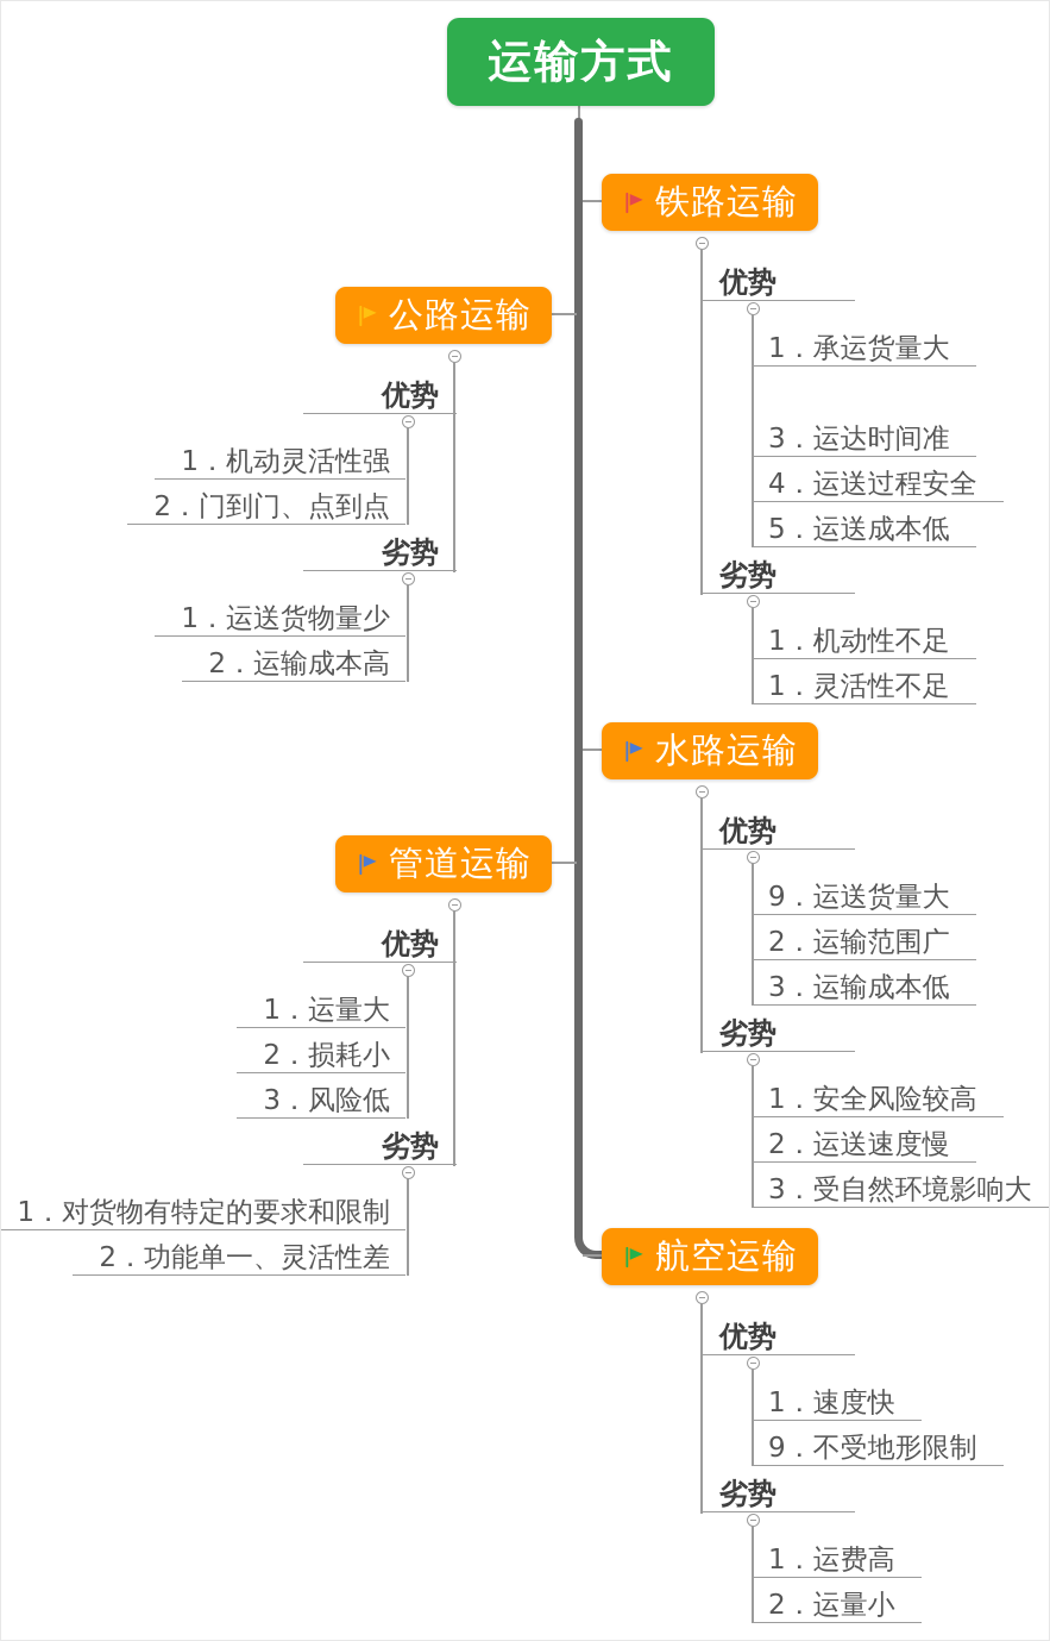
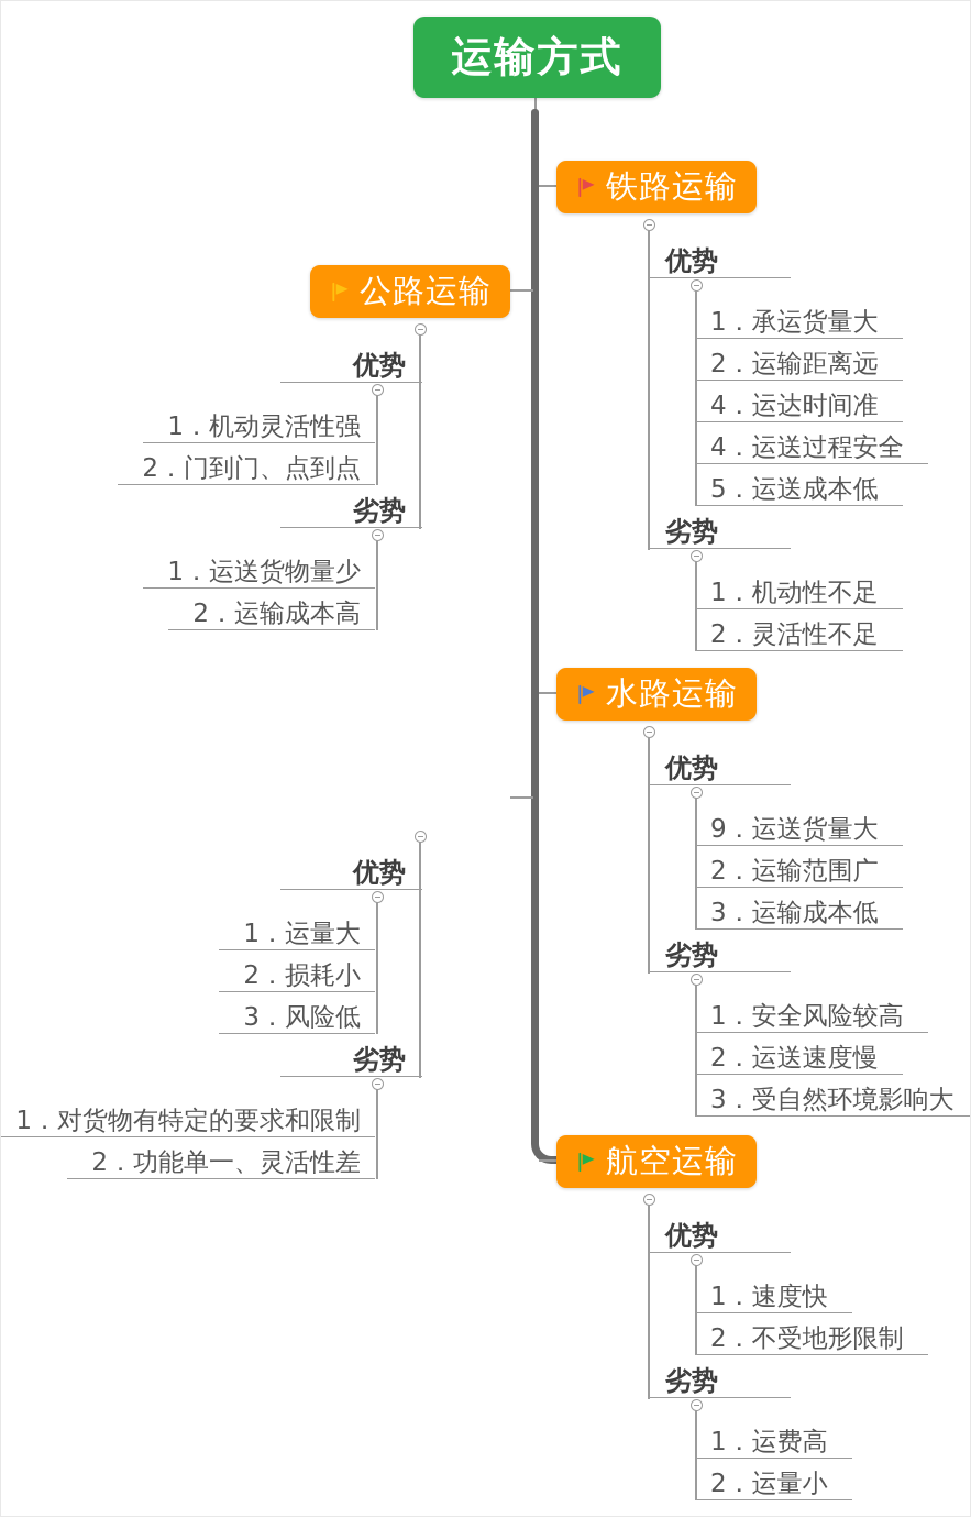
  运输方式
  铁路运输
  优势
  1．承运货量大
+ 2．运输距离远
- 3．运达时间准
+ 4．运达时间准
  4．运送过程安全
  5．运送成本低
  劣势
  1．机动性不足
- 1．灵活性不足
+ 2．灵活性不足
  公路运输
  优势
  1．机动灵活性强
  2．门到门、点到点
  劣势
  1．运送货物量少
  2．运输成本高
  水路运输
  优势
  9．运送货量大
  2．运输范围广
  3．运输成本低
  劣势
  1．安全风险较高
  2．运送速度慢
  3．受自然环境影响大
- 管道运输
  优势
  1．运量大
  2．损耗小
  3．风险低
  劣势
  1．对货物有特定的要求和限制
  2．功能单一、灵活性差
  航空运输
  优势
  1．速度快
- 9．不受地形限制
+ 2．不受地形限制
  劣势
  1．运费高
  2．运量小
